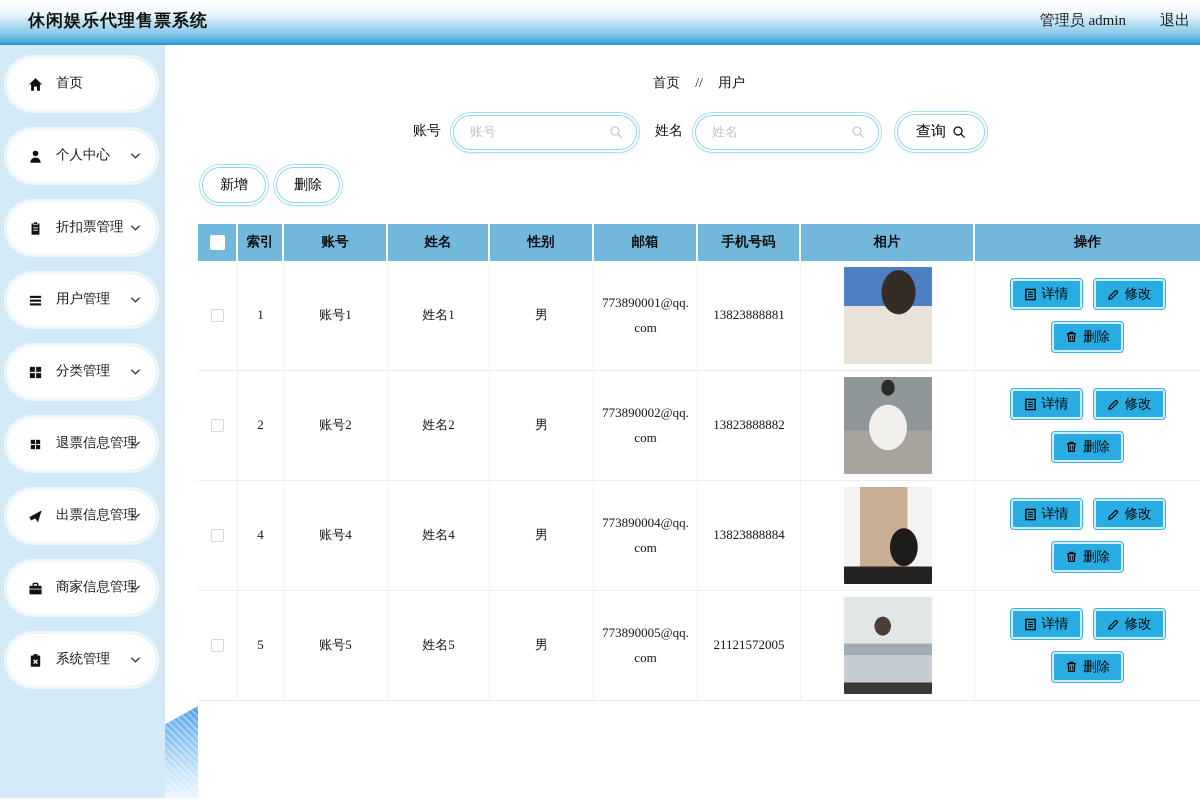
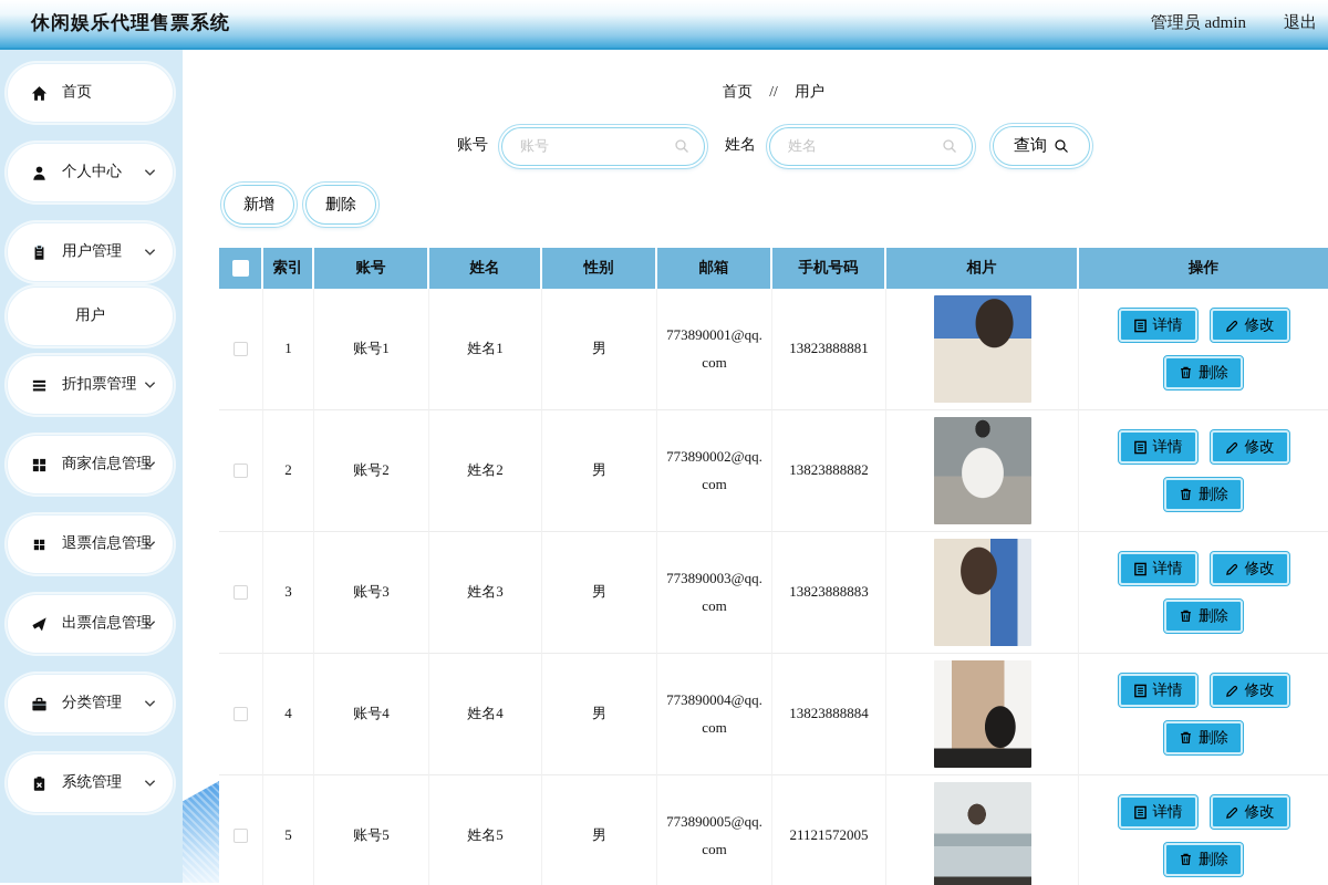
  休闲娱乐代理售票系统
  管理员 admin
  退出
  首页
  个人中心
- 折扣票管理
+ 用户管理
+ 用户
- 用户管理
+ 折扣票管理
- 分类管理
+ 商家信息管理
  退票信息管理
  出票信息管理
- 商家信息管理
+ 分类管理
  系统管理
  首页 // 用户
  账号
  账号
  姓名
  姓名
  查询
  新增
  删除
  	索引	账号	姓名	性别	邮箱	手机号码	相片	操作
  	1	账号1	姓名1	男	773890001@qq.com	13823888881		详情 修改删除
  	2	账号2	姓名2	男	773890002@qq.com	13823888882		详情 修改删除
+ 	3	账号3	姓名3	男	773890003@qq.com	13823888883		详情 修改删除
  	4	账号4	姓名4	男	773890004@qq.com	13823888884		详情 修改删除
  	5	账号5	姓名5	男	773890005@qq.com	21121572005		详情 修改删除
